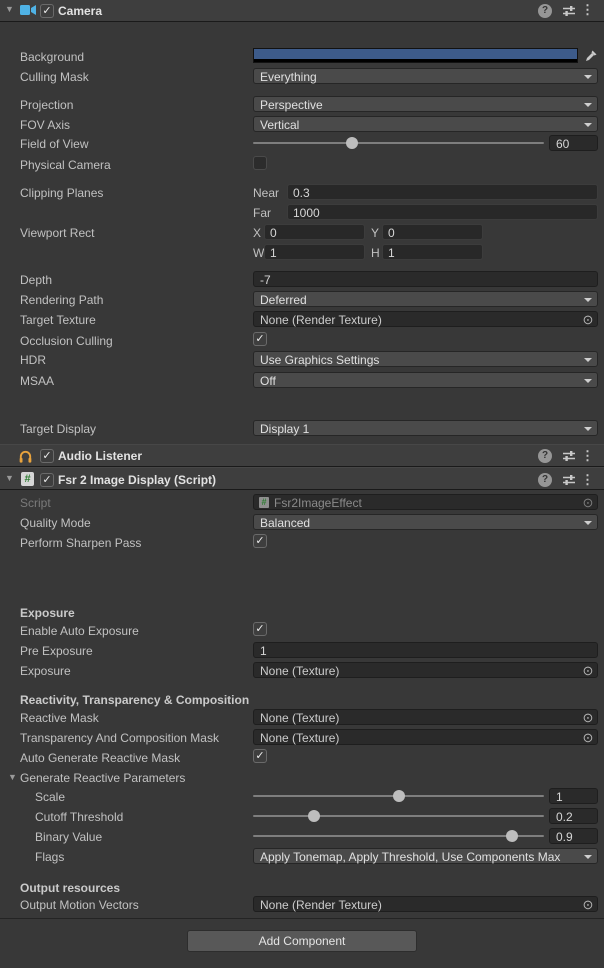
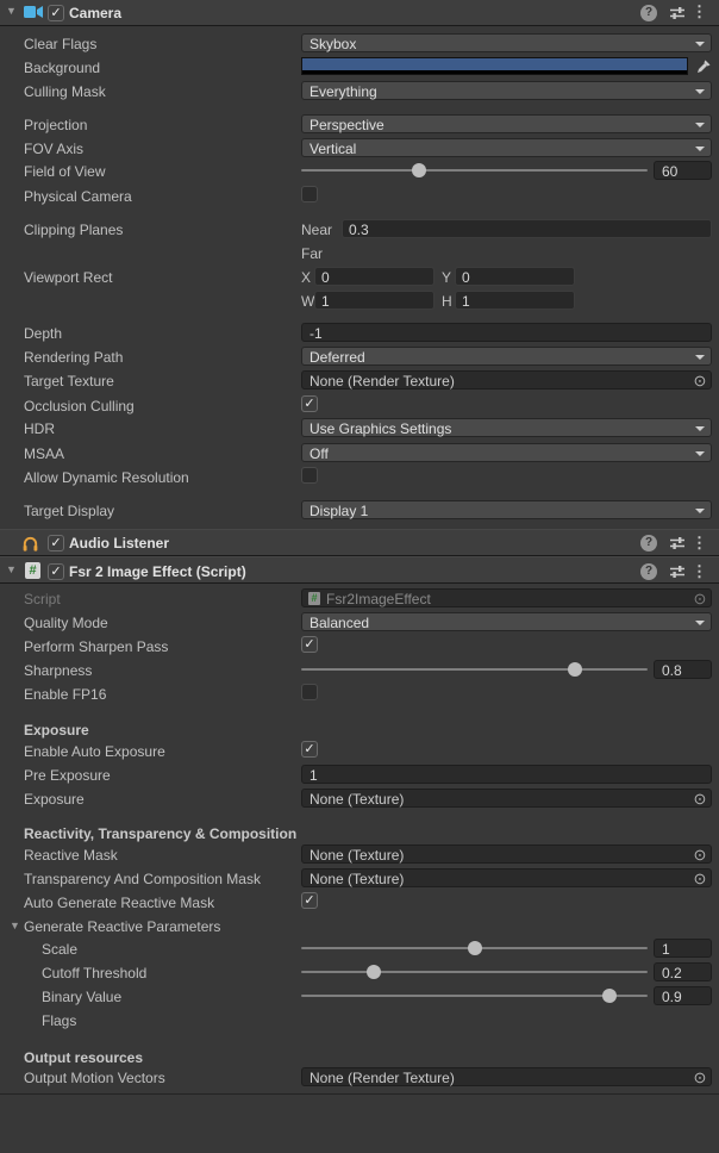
  ▼
  ✓
  Camera
  ?
  ⋮
+ Clear Flags
+ Skybox
  Background
  Culling Mask
  Everything
  Projection
  Perspective
  FOV Axis
  Vertical
  Field of View
  60
  Physical Camera
  Clipping Planes
  Near
  0.3
  Far
- 1000
  Viewport Rect
  X
  0
  Y
  0
  W
  1
  H
  1
  Depth
- -7
+ -1
  Rendering Path
  Deferred
  Target Texture
  None (Render Texture)
  ⊙
  Occlusion Culling
  ✓
  HDR
  Use Graphics Settings
  MSAA
  Off
+ Allow Dynamic Resolution
  Target Display
  Display 1
  ✓
  Audio Listener
  ?
  ⋮
  ▼
  #
  ✓
- Fsr 2 Image Display (Script)
+ Fsr 2 Image Effect (Script)
  ?
  ⋮
  Script
  #
  Fsr2ImageEffect
  ⊙
  Quality Mode
  Balanced
  Perform Sharpen Pass
  ✓
+ Sharpness
+ 0.8
+ Enable FP16
  Exposure
  Enable Auto Exposure
  ✓
  Pre Exposure
  1
  Exposure
  None (Texture)
  ⊙
  Reactivity, Transparency & Composition
  Reactive Mask
  None (Texture)
  ⊙
  Transparency And Composition Mask
  None (Texture)
  ⊙
  Auto Generate Reactive Mask
  ✓
  ▼
  Generate Reactive Parameters
  Scale
  1
  Cutoff Threshold
  0.2
  Binary Value
  0.9
  Flags
- Apply Tonemap, Apply Threshold, Use Components Max
  Output resources
  Output Motion Vectors
  None (Render Texture)
  ⊙
- Add Component
